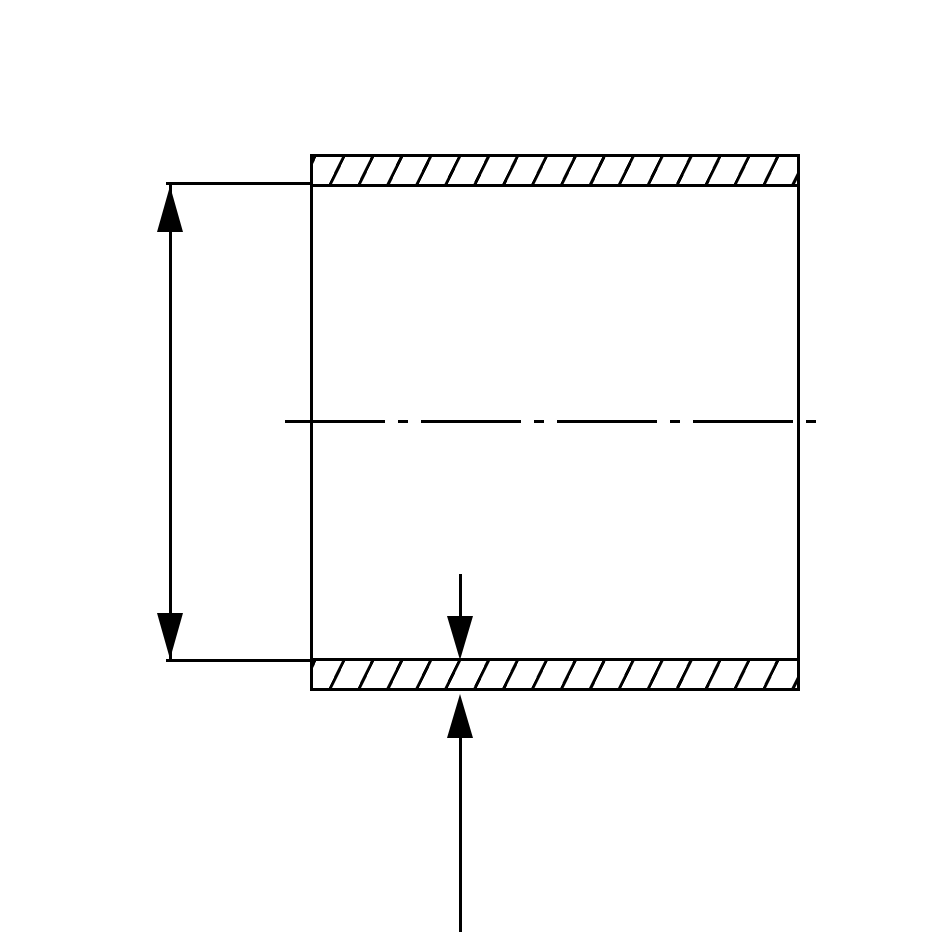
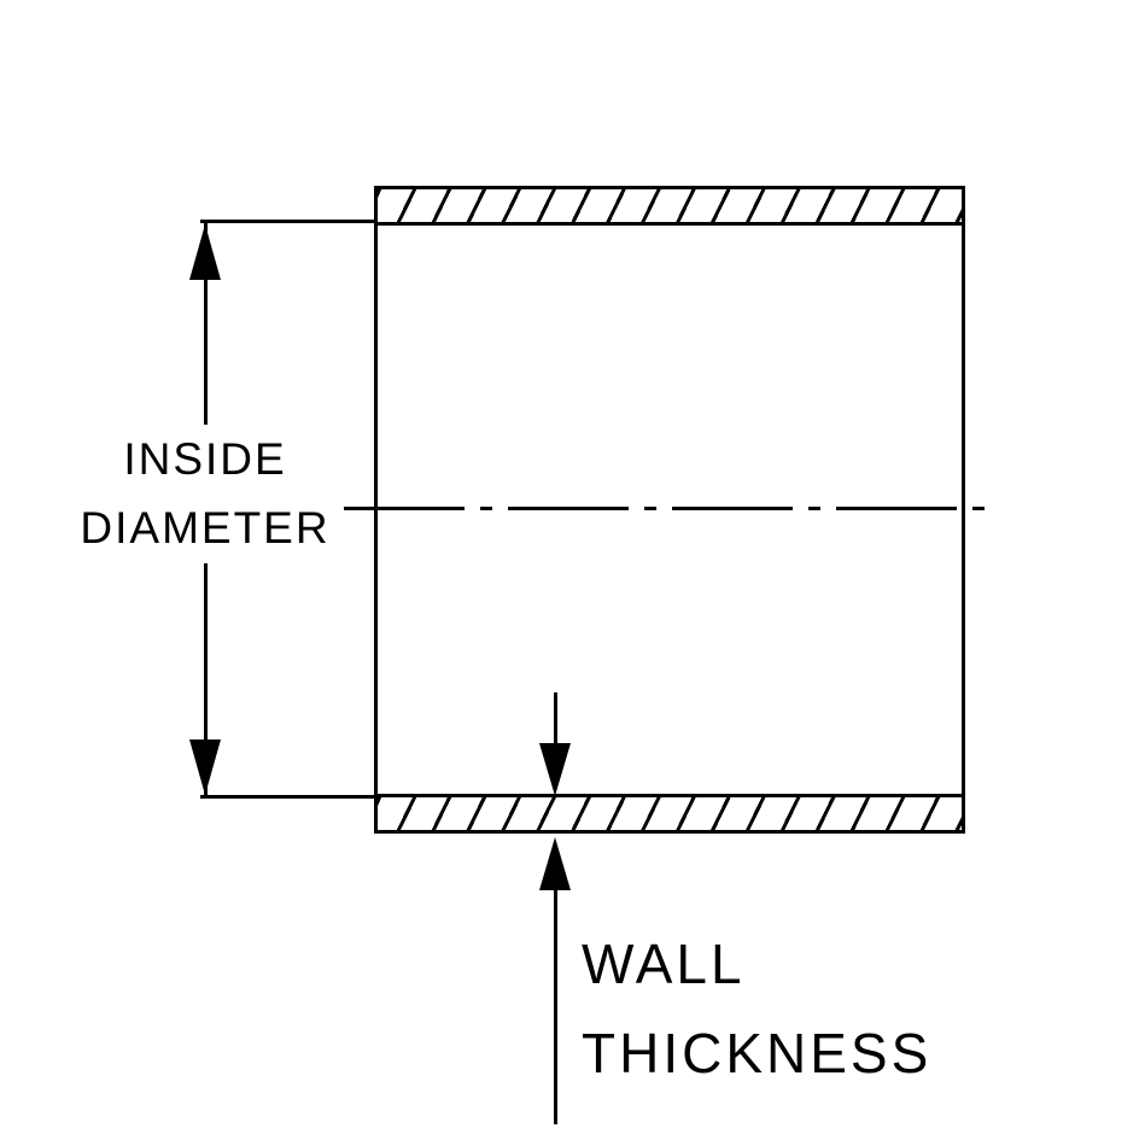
+ INSIDE
+ DIAMETER
+ WALL
+ THICKNESS
